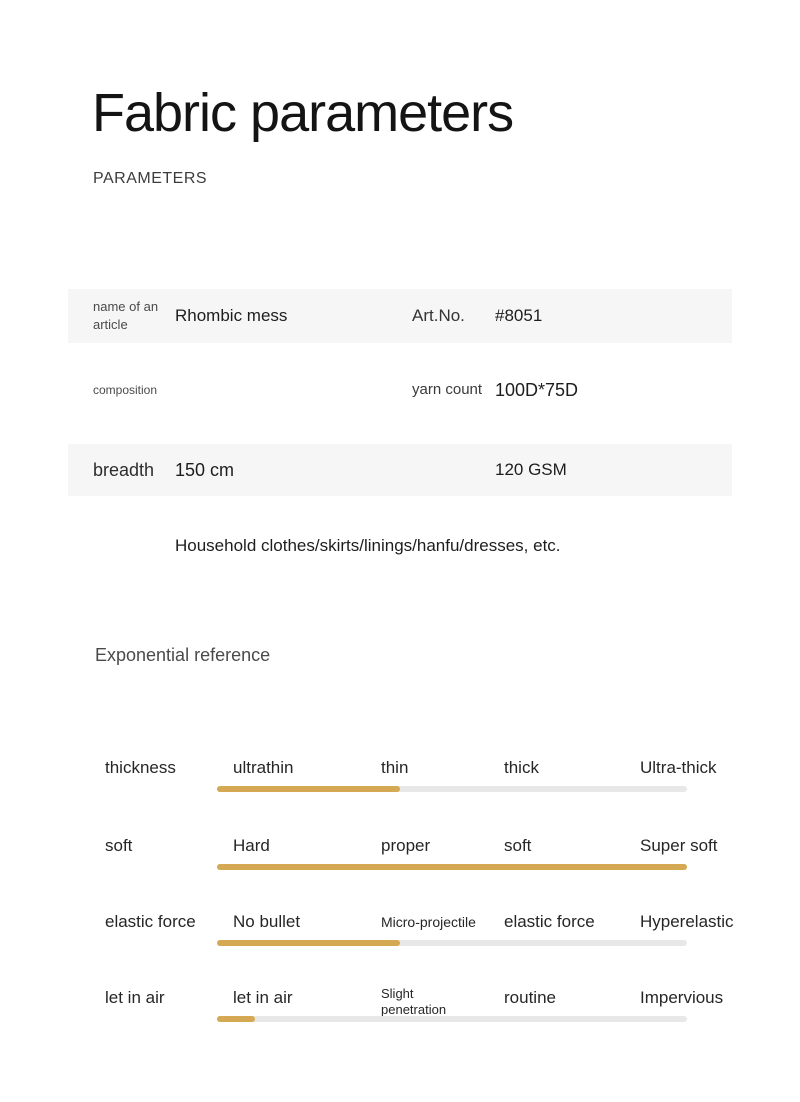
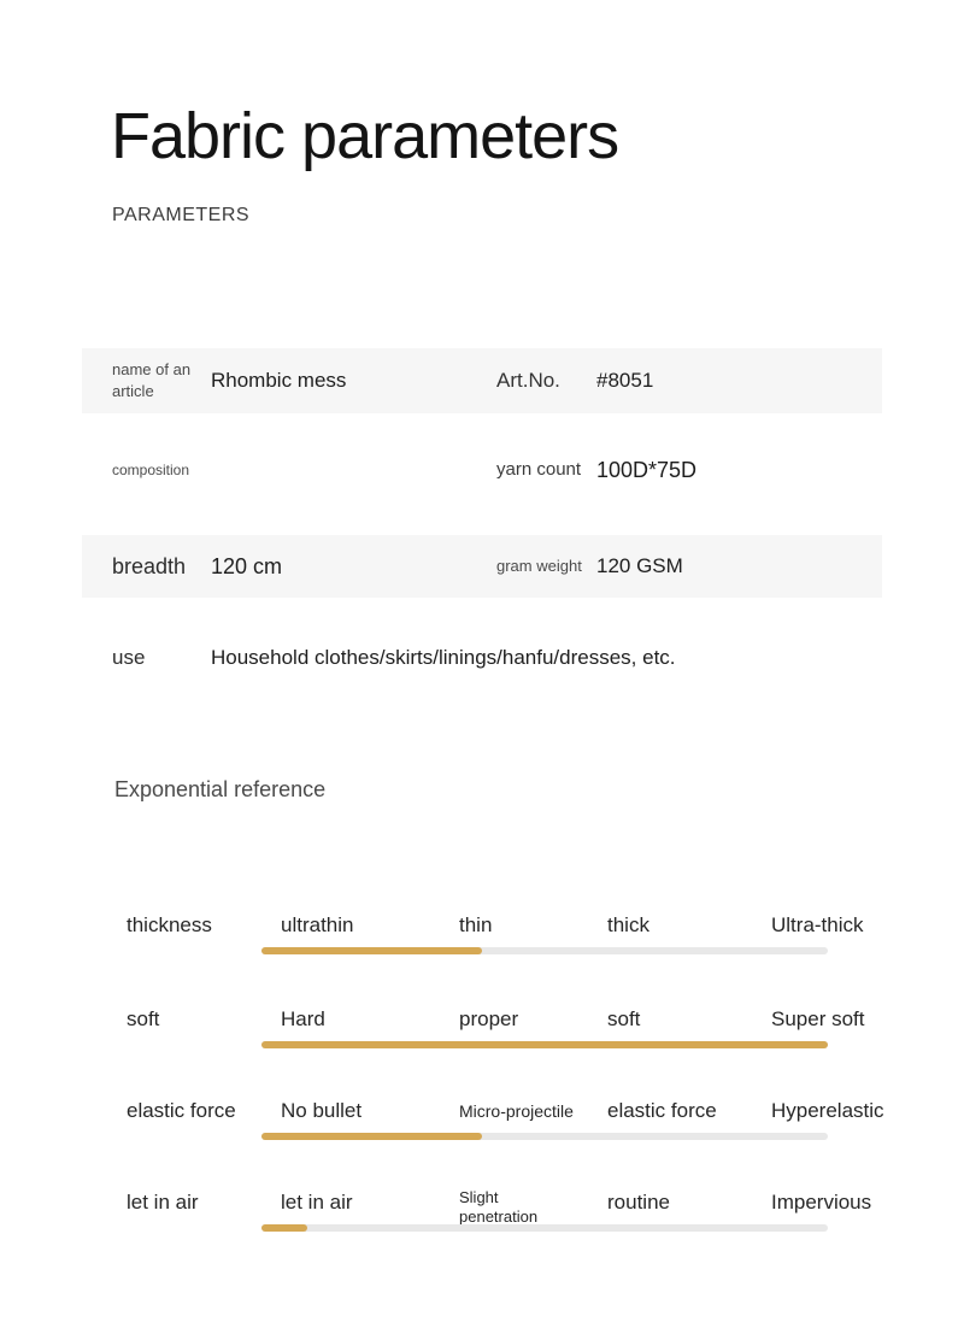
  Fabric parameters
  PARAMETERS
  name of an article
  Rhombic mess
  Art.No.
  #8051
  composition
  yarn count
  100D*75D
  breadth
- 150 cm
+ 120 cm
+ gram weight
  120 GSM
+ use
  Household clothes/skirts/linings/hanfu/dresses, etc.
  Exponential reference
  thickness
  ultrathin
  thin
  thick
  Ultra-thick
  soft
  Hard
  proper
  soft
  Super soft
  elastic force
  No bullet
  Micro-projectile
  elastic force
  Hyperelastic
  let in air
  let in air
  Slight penetration
  routine
  Impervious
